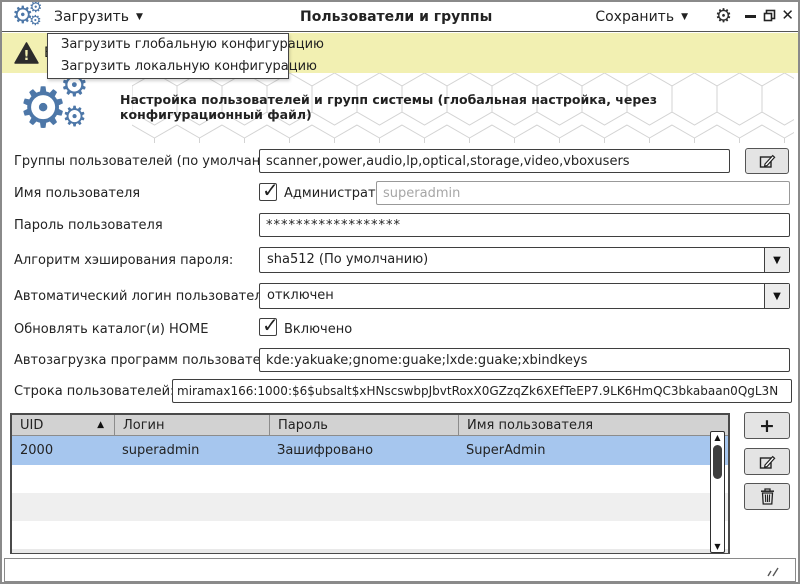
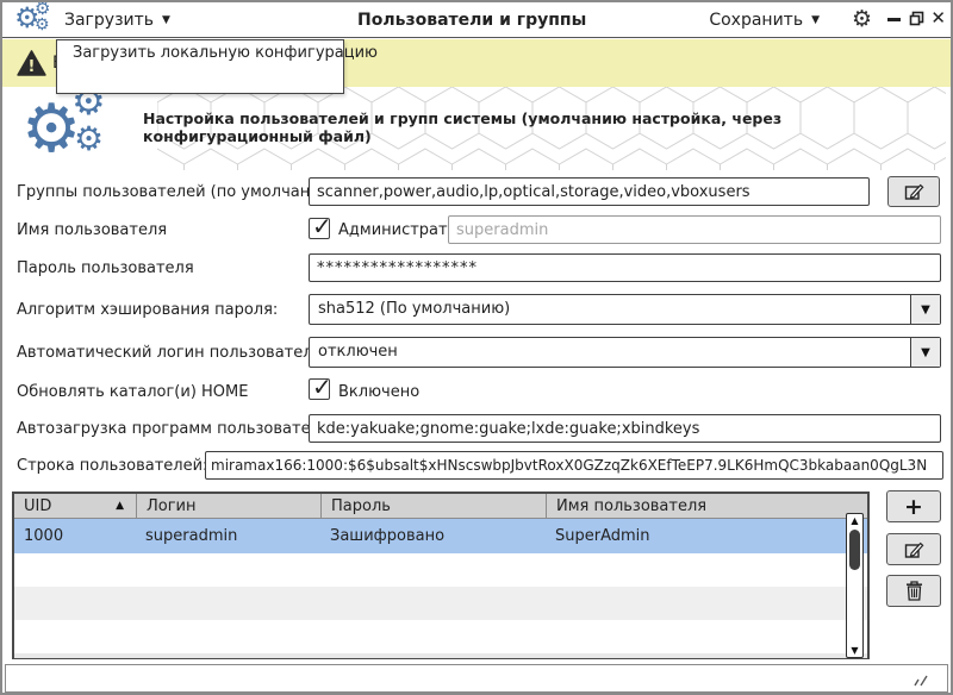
  ⚙
  ⚙
  ⚙
  Загрузить
  ▼
  Пользователи и группы
  Сохранить
  ▼
  ⚙
  ✕
  !
- Загрузить глобальную конфигурацию
  Загрузить локальную конфигурацию
  ⚙
  ⚙
  ⚙
- Настройка пользователей и групп системы (глобальная настройка, через конфигурационный файл)
+ Настройка пользователей и групп системы (умолчанию настройка, через конфигурационный файл)
  Группы пользователей (по умолчан
  scanner,power,audio,lp,optical,storage,video,vboxusers
  Имя пользователя
  ✓
  Администрат
  superadmin
  Пароль пользователя
  ******************
  Алгоритм хэширования пароля:
  sha512 (По умолчанию)
  ▼
  Автоматический логин пользовате
  отключен
  ▼
  Обновлять каталог(и) HOME
  ✓
  Включено
  Автозагрузка программ пользовате
  kde:yakuake;gnome:guake;lxde:guake;xbindkeys
  Строка пользователей
  miramax166:1000:$6$ubsalt$xHNscswbpJbvtRoxX0GZzqZk6XEfTeEP7.9LK6HmQC3bkabaan0QgL3N
  UID
  ▲
  Логин
  Пароль
  Имя пользователя
- 2000
+ 1000
  superadmin
  Зашифровано
  SuperAdmin
  ▲
  ▼
  +
